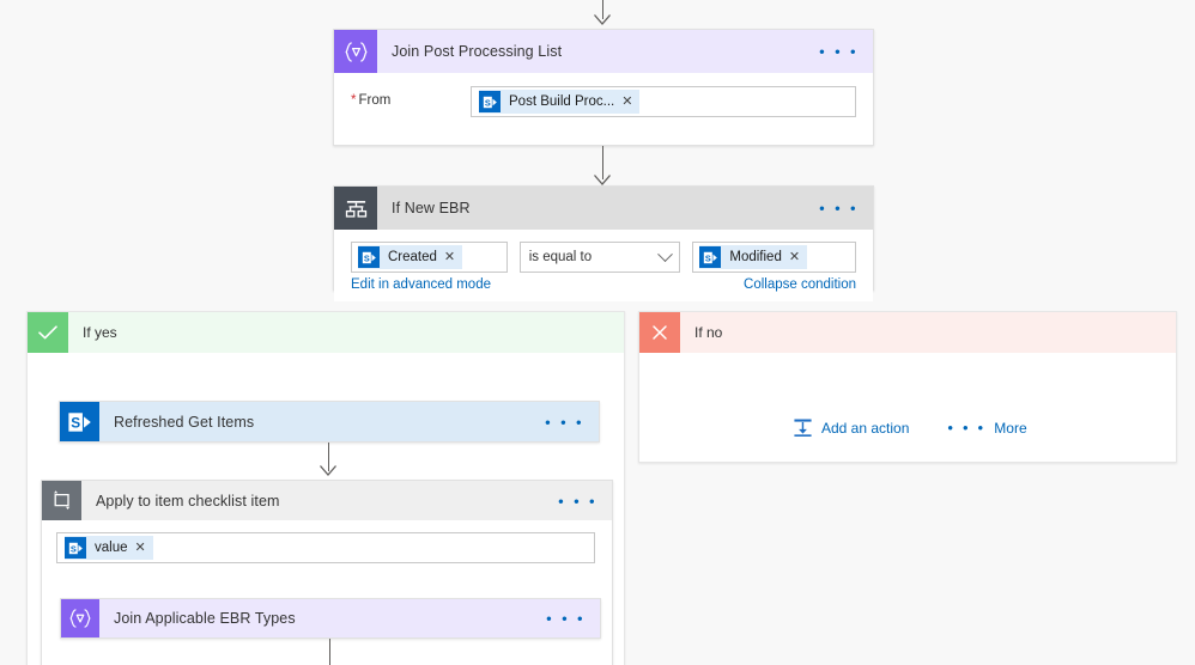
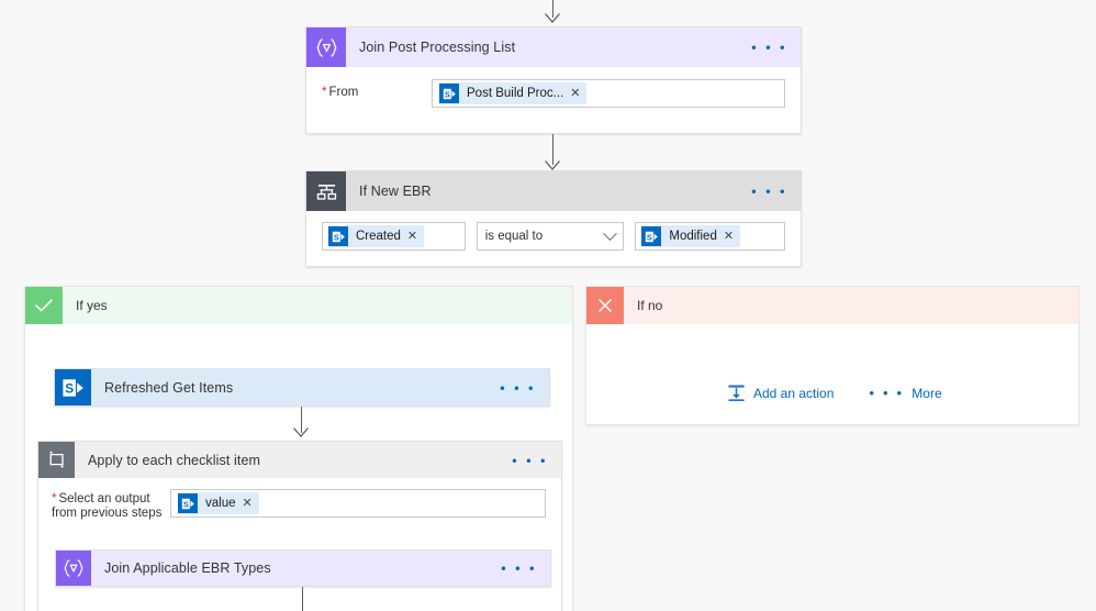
  Join Post Processing List
  • • •
  * From
  S
  Post Build Proc...
  ✕
  If New EBR
  • • •
  S
  Created
  ✕
  is equal to
  S
  Modified
  ✕
- Edit in advanced mode
- Collapse condition
  If yes
  S
  Refreshed Get Items
  • • •
- Apply to item checklist item
+ Apply to each checklist item
  • • •
+ * Select an output
+ from previous steps
  S
  value
  ✕
  Join Applicable EBR Types
  • • •
  If no
  Add an action
  • • •
  More
